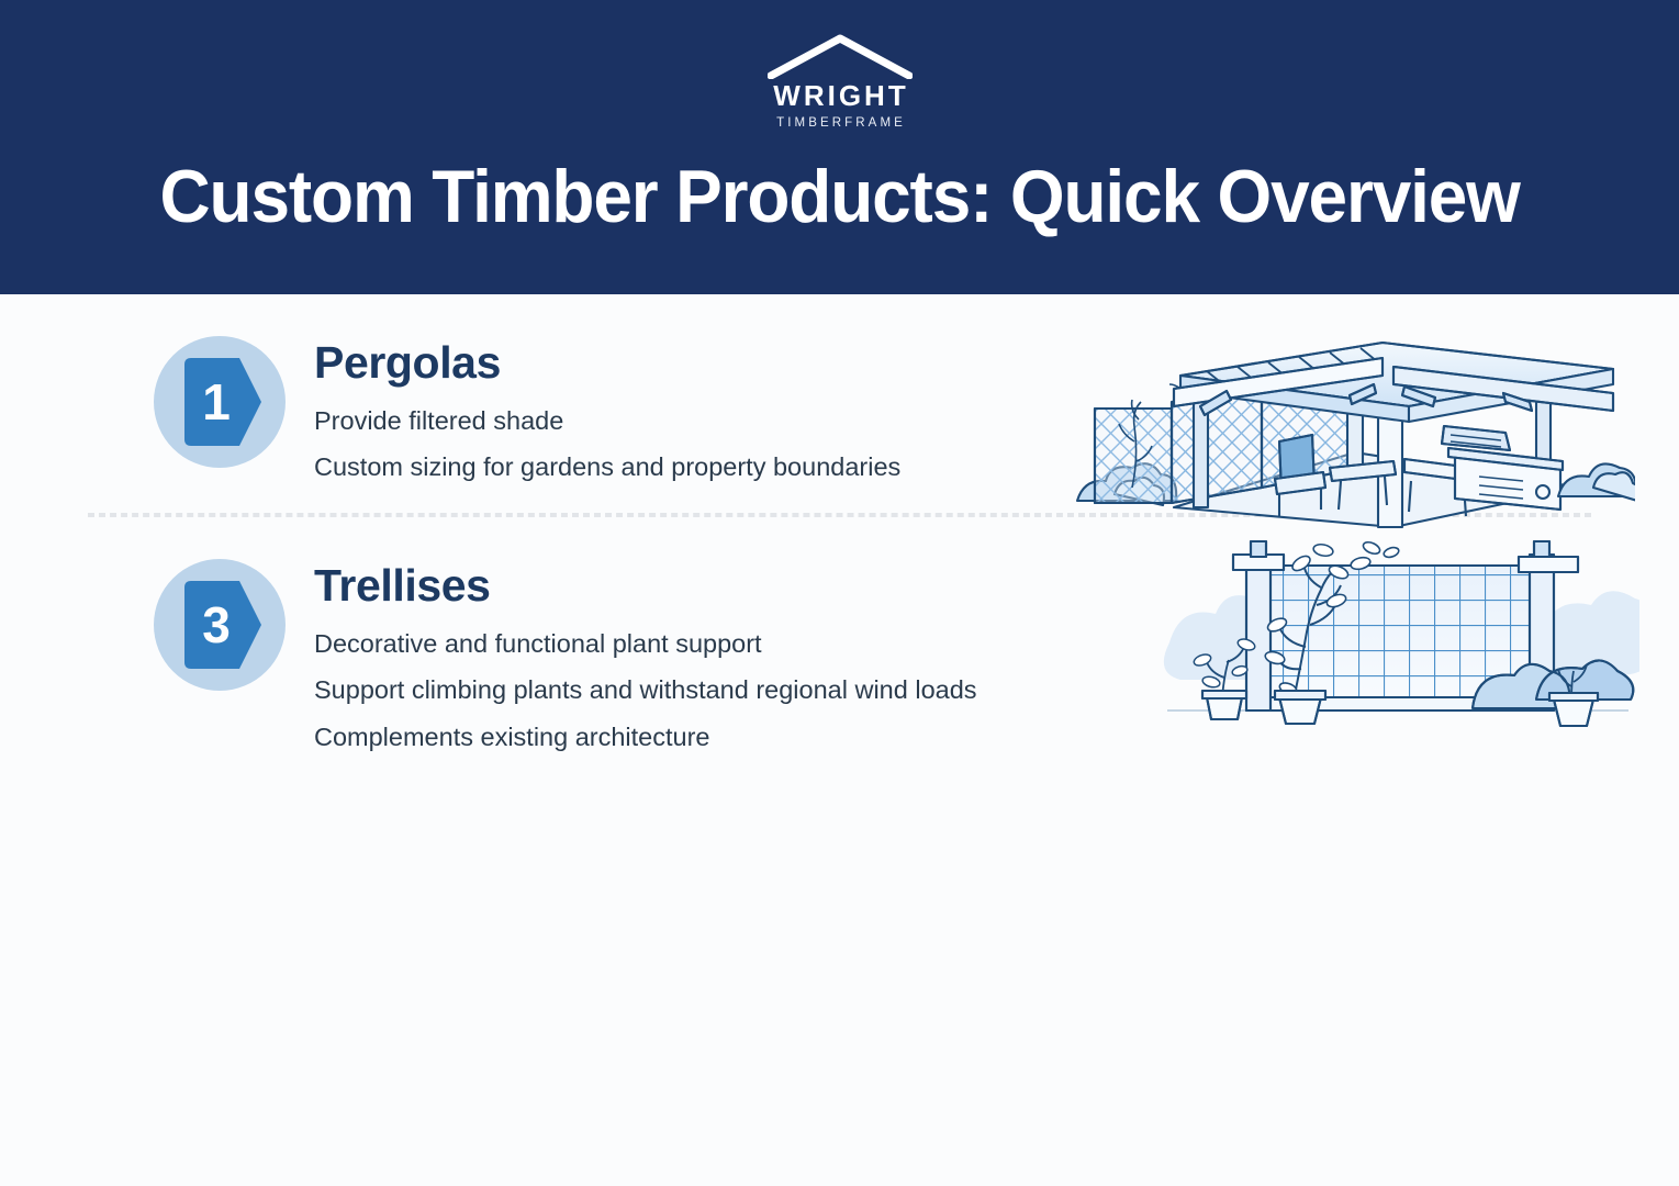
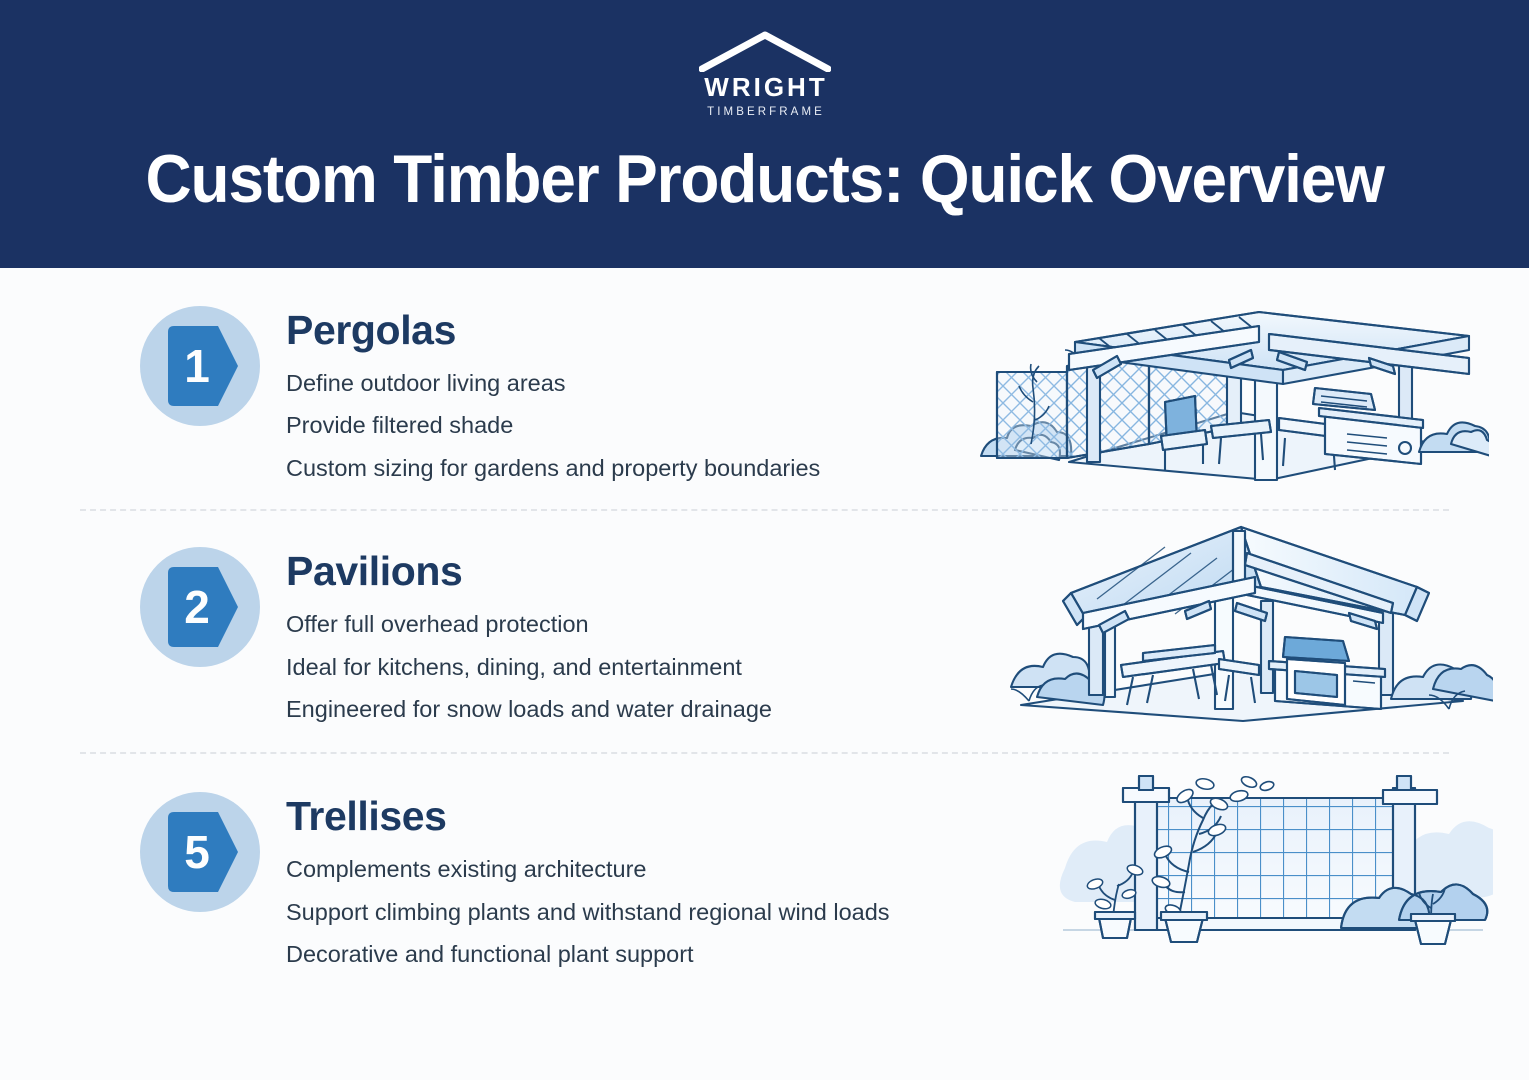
  WRIGHT
  TIMBERFRAME
  Custom Timber Products: Quick Overview
  1
  Pergolas
+ Define outdoor living areas
  Provide filtered shade
  Custom sizing for gardens and property boundaries
+ 2
+ Pavilions
+ Offer full overhead protection
+ Ideal for kitchens, dining, and entertainment
+ Engineered for snow loads and water drainage
- 3
+ 5
  Trellises
- Decorative and functional plant support
+ Complements existing architecture
  Support climbing plants and withstand regional wind loads
- Complements existing architecture
+ Decorative and functional plant support
